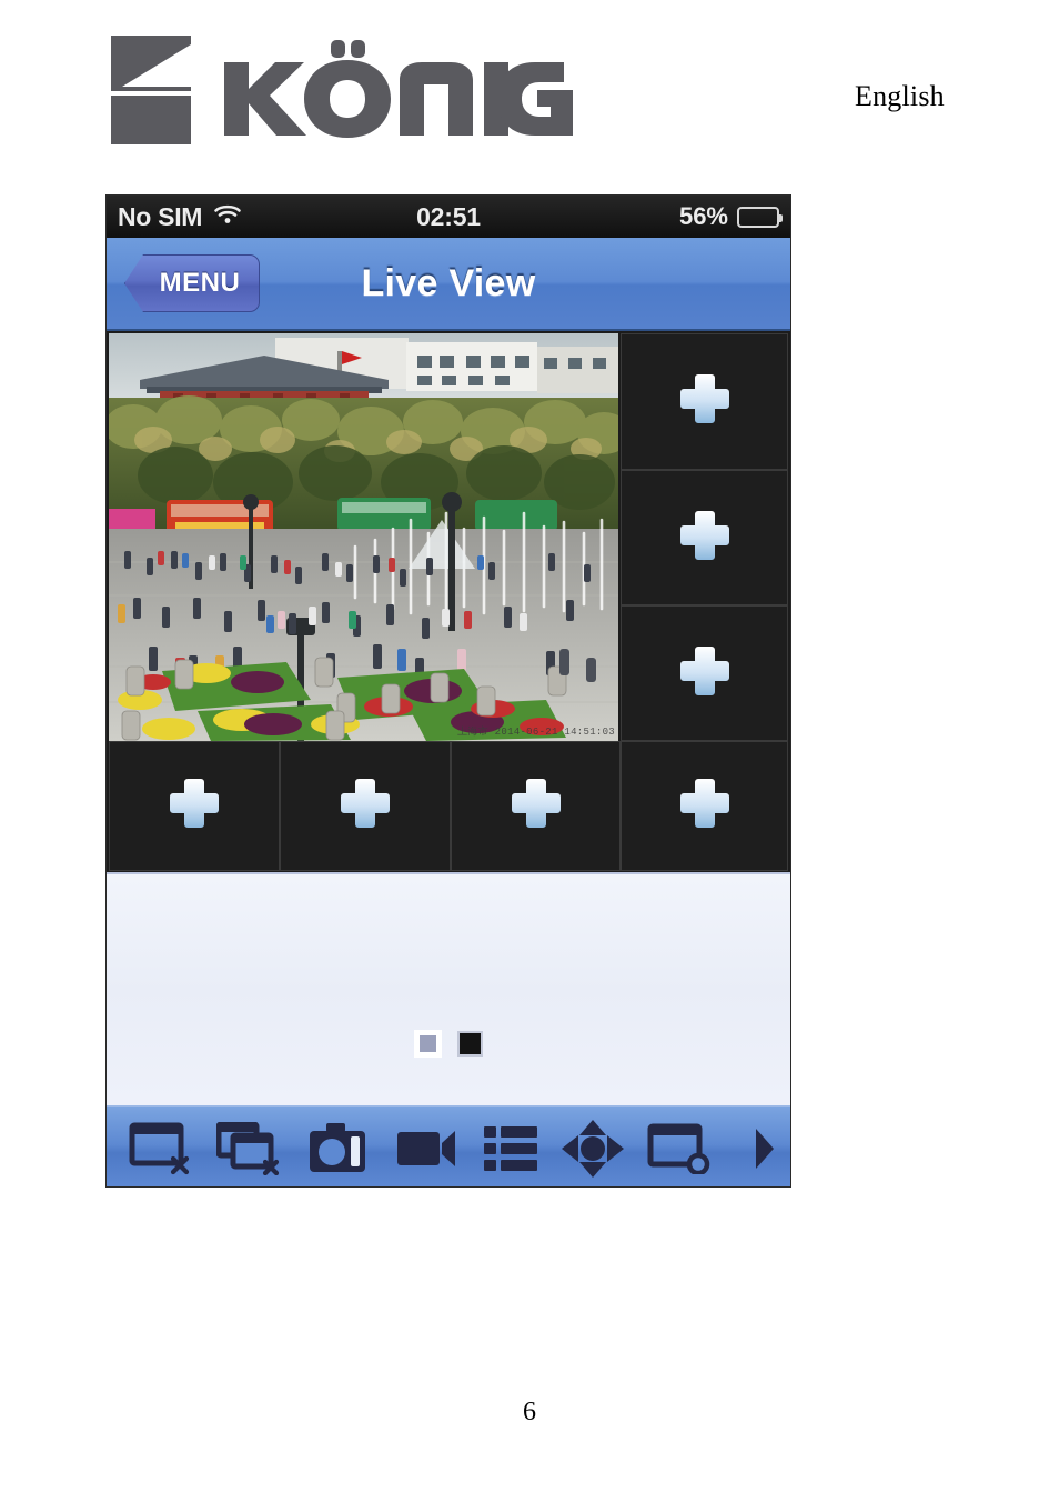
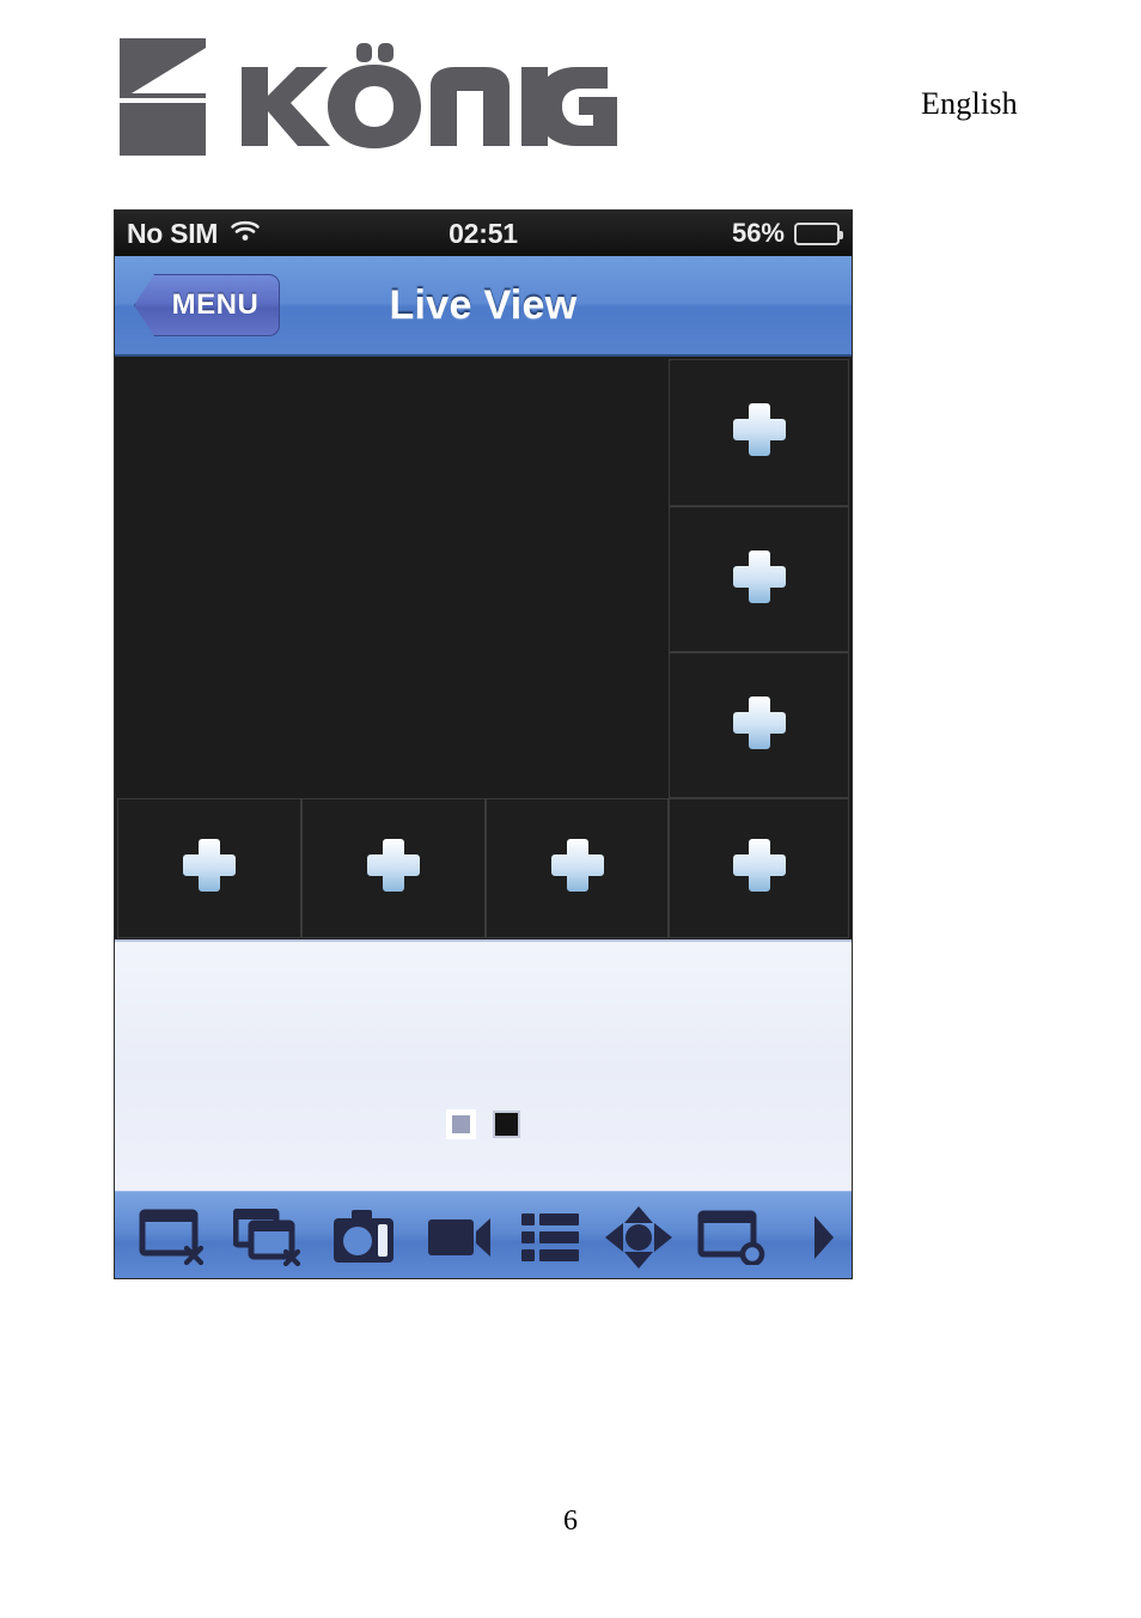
  English
  No SIM
  02:51
  56%
  MENU
  Live View
- 上海市 2014-06-21 14:51:03
  6
